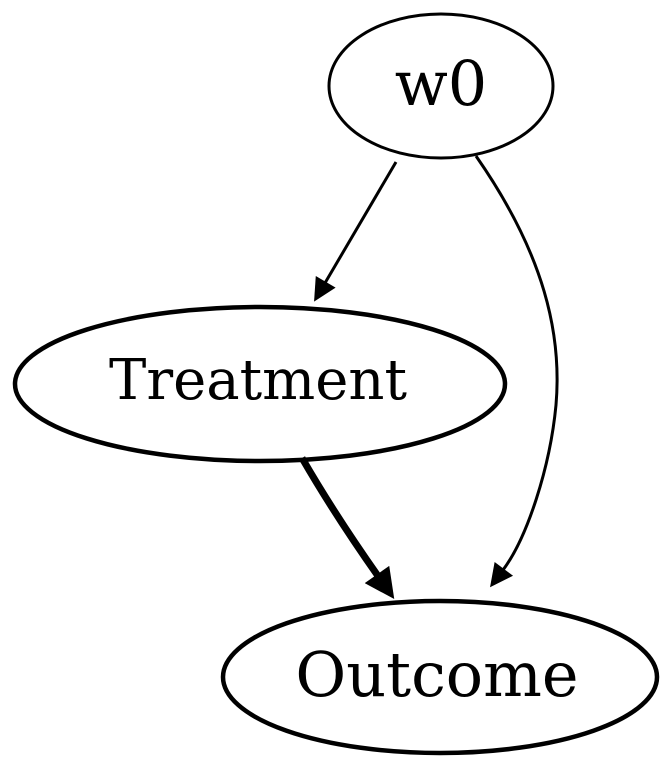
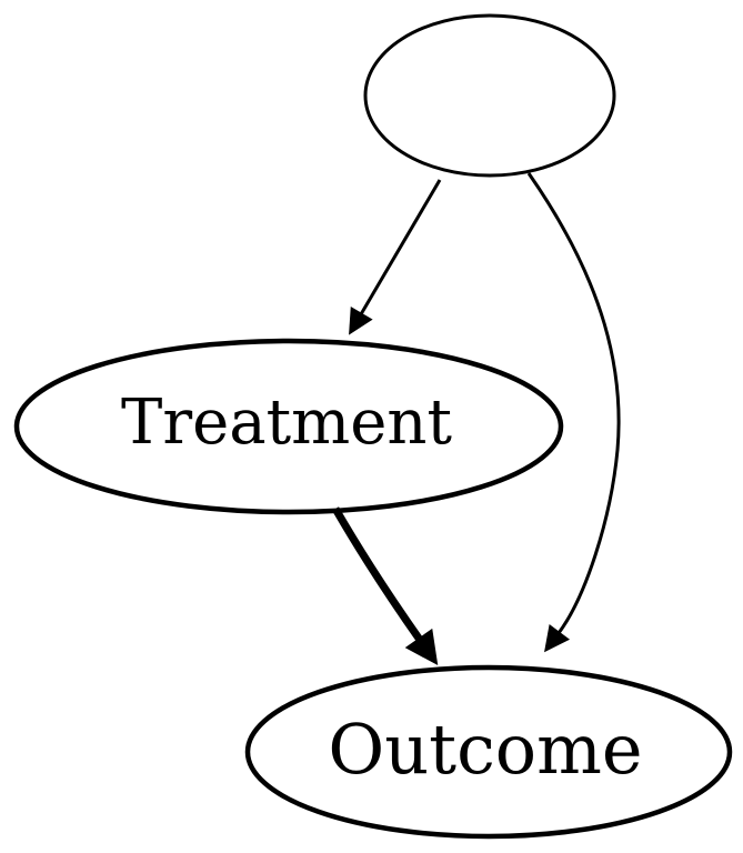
- w0
  Treatment
  Outcome
